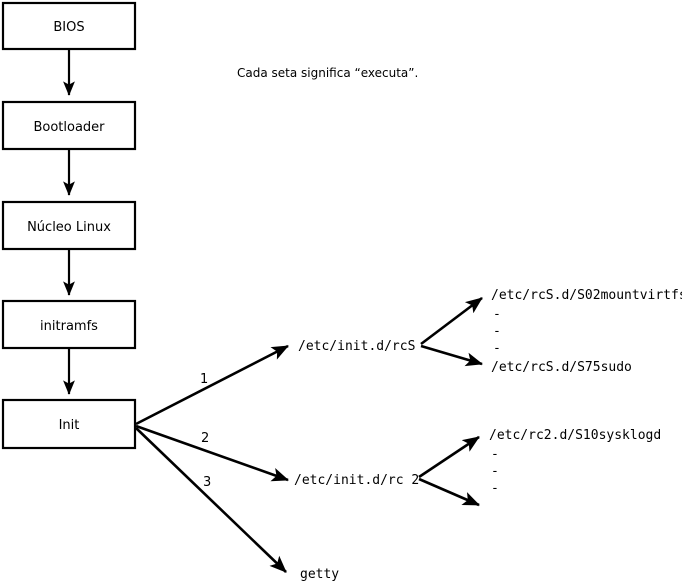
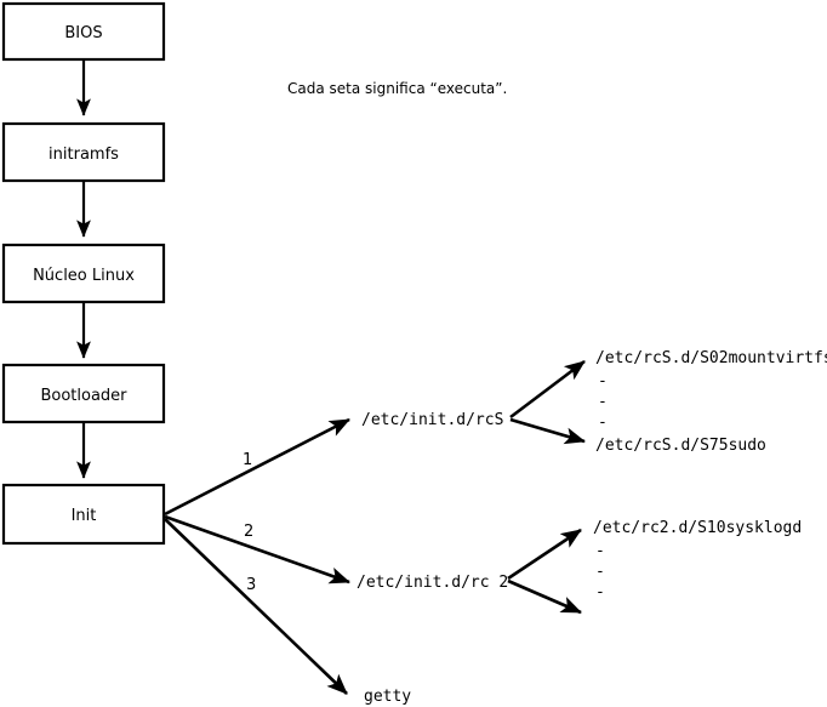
  BIOS
- Bootloader
+ initramfs
  Núcleo Linux
- initramfs
+ Bootloader
  Init
  1
  2
  3
  /etc/init.d/rcS
  /etc/init.d/rc 2
  getty
  /etc/rcS.d/S02mountvirtf
  -
  -
  -
  /etc/rcS.d/S75sudo
  /etc/rc2.d/S10sysklogd
  -
  -
  -
  Cada seta significa “executa”.
